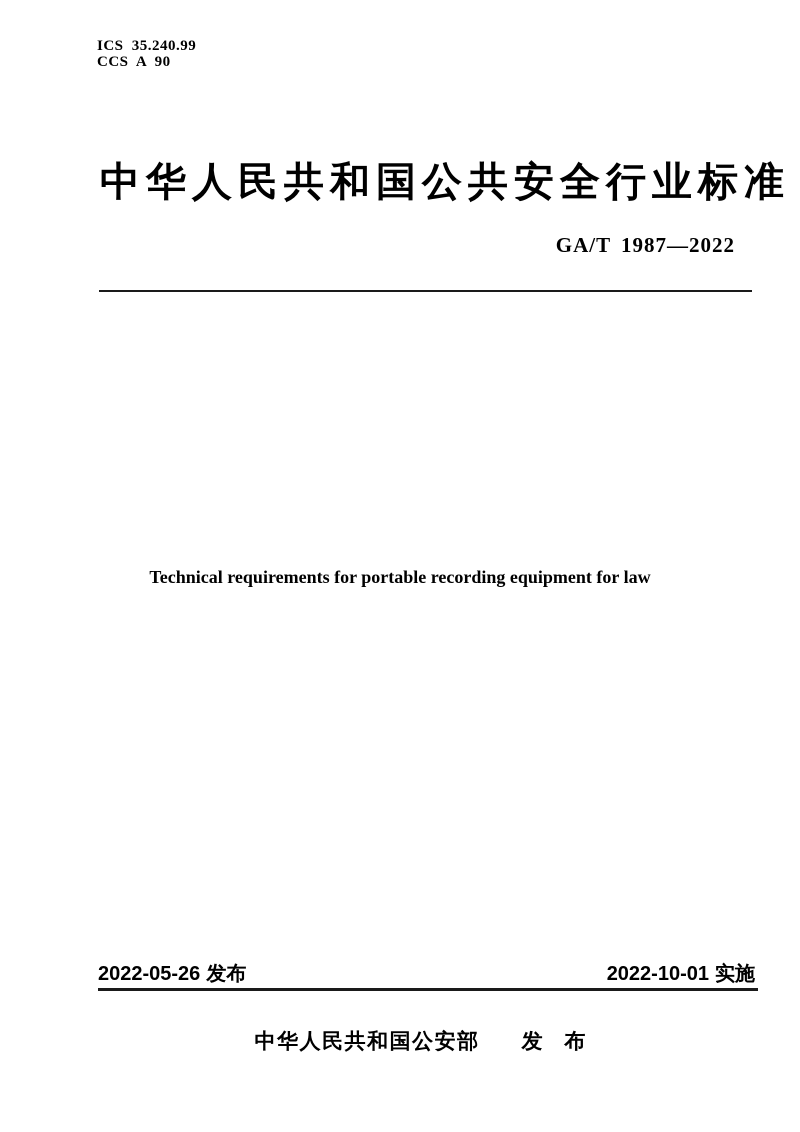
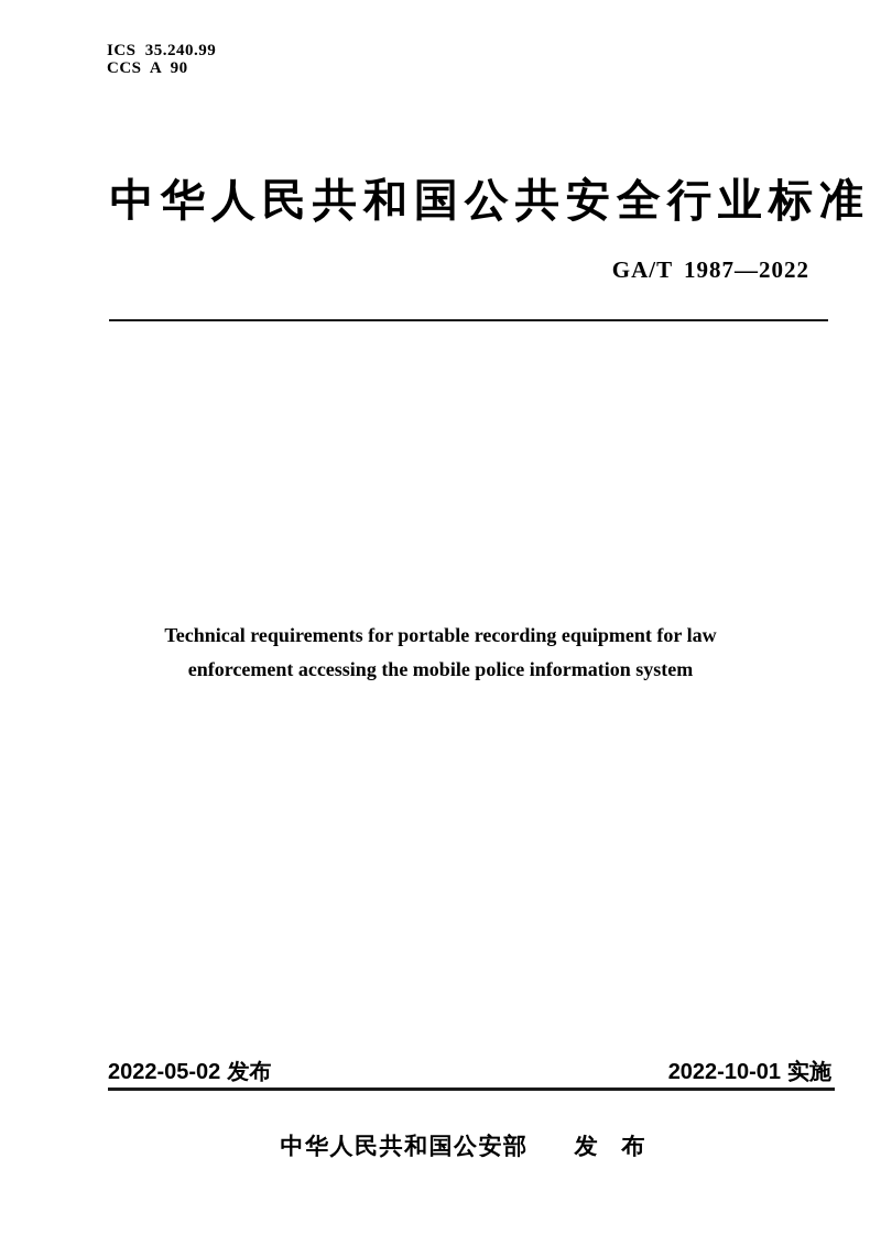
  ICS 35.240.99
  CCS A 90
  中华人民共和国公共安全行业标准
  GA/T 1987—2022
  Technical requirements for portable recording equipment for law
+ enforcement accessing the mobile police information system
- 2022-05-26 发布
+ 2022-05-02 发布
  2022-10-01 实施
  中华人民共和国公安部 发 布
